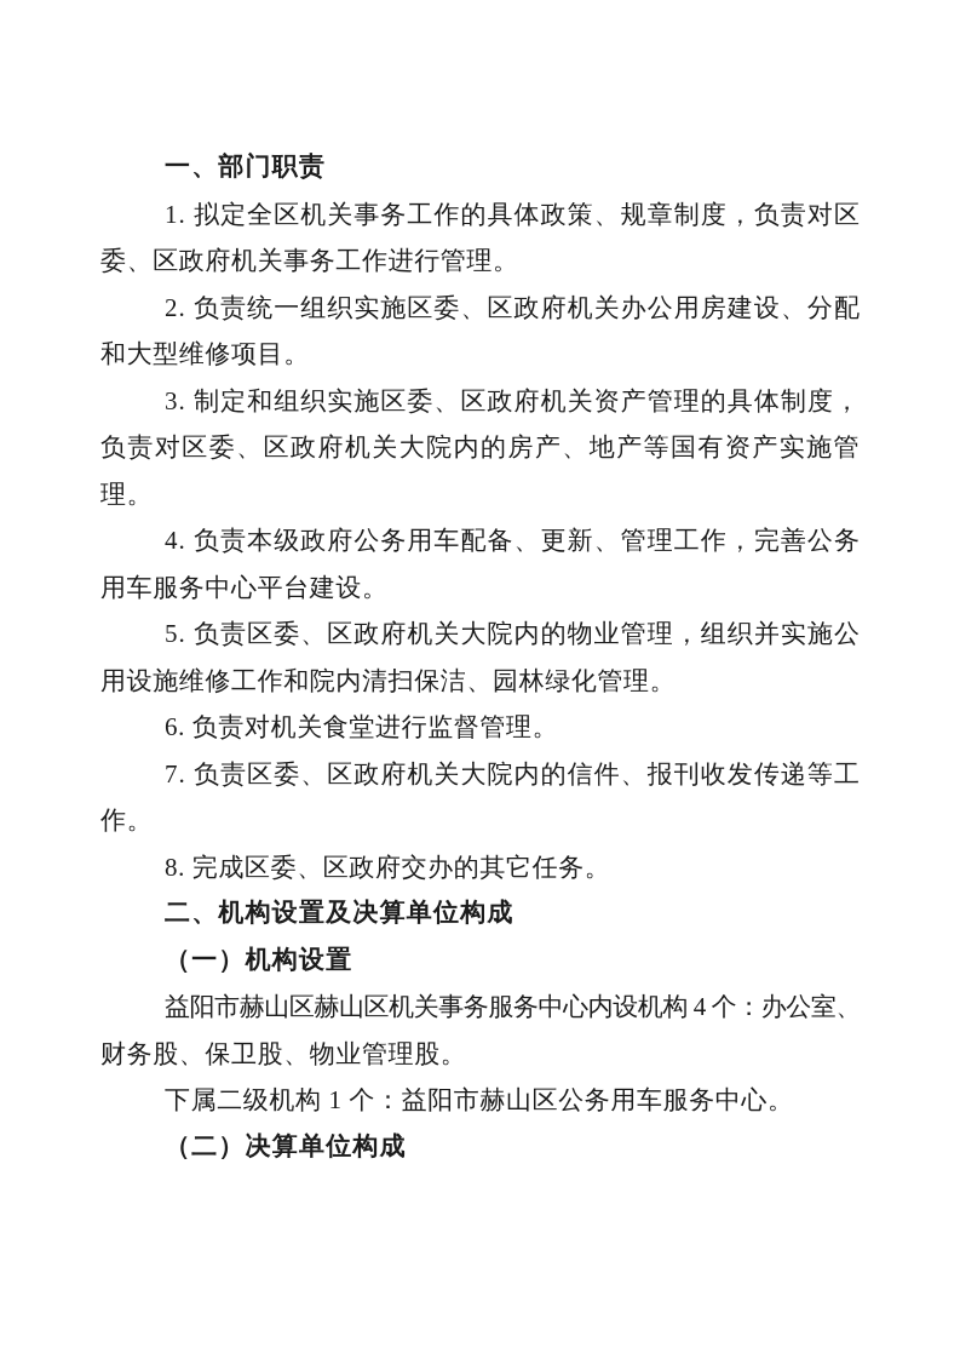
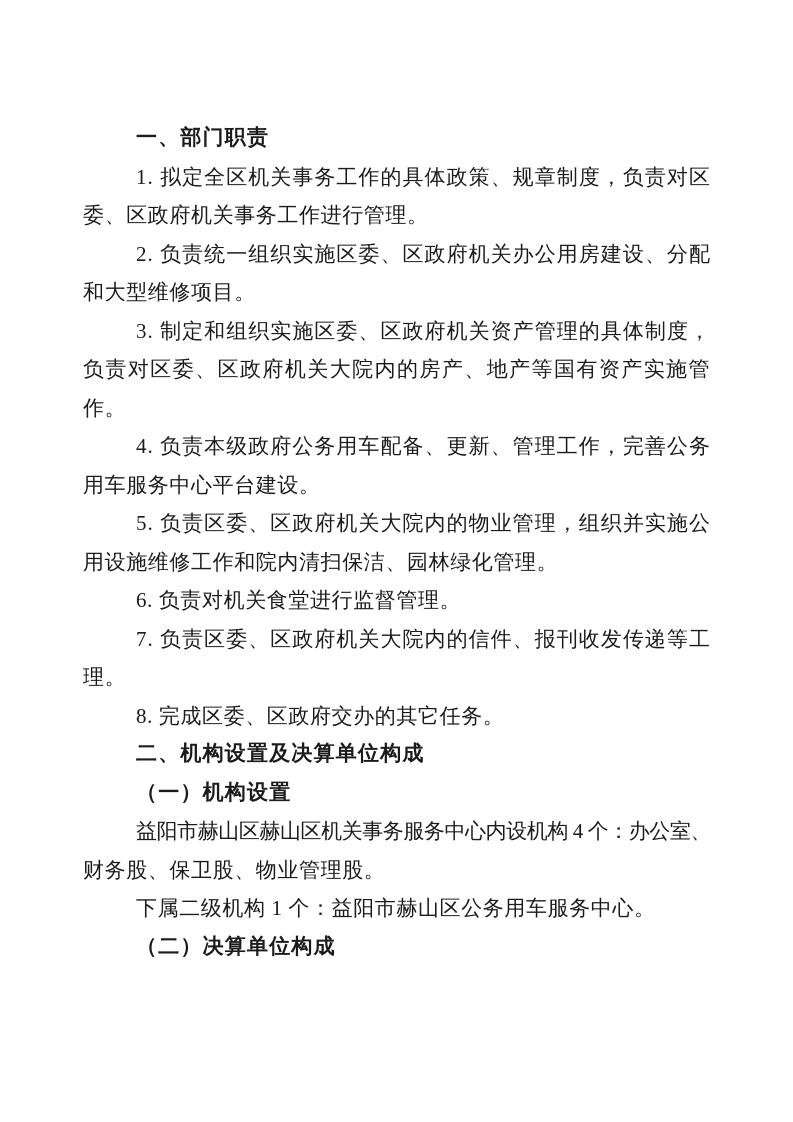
  一、部门职责
  1. 拟定全区机关事务工作的具体政策、规章制度，负责对区
  委、区政府机关事务工作进行管理。
  2. 负责统一组织实施区委、区政府机关办公用房建设、分配
  和大型维修项目。
  3. 制定和组织实施区委、区政府机关资产管理的具体制度，
  负责对区委、区政府机关大院内的房产、地产等国有资产实施管
- 理。
+ 作。
  4. 负责本级政府公务用车配备、更新、管理工作，完善公务
  用车服务中心平台建设。
  5. 负责区委、区政府机关大院内的物业管理，组织并实施公
  用设施维修工作和院内清扫保洁、园林绿化管理。
  6. 负责对机关食堂进行监督管理。
  7. 负责区委、区政府机关大院内的信件、报刊收发传递等工
- 作。
+ 理。
  8. 完成区委、区政府交办的其它任务。
  二、机构设置及决算单位构成
  （一）机构设置
  益阳市赫山区赫山区机关事务服务中心内设机构 4 个：办公室、
  财务股、保卫股、物业管理股。
  下属二级机构 1 个：益阳市赫山区公务用车服务中心。
  （二）决算单位构成
